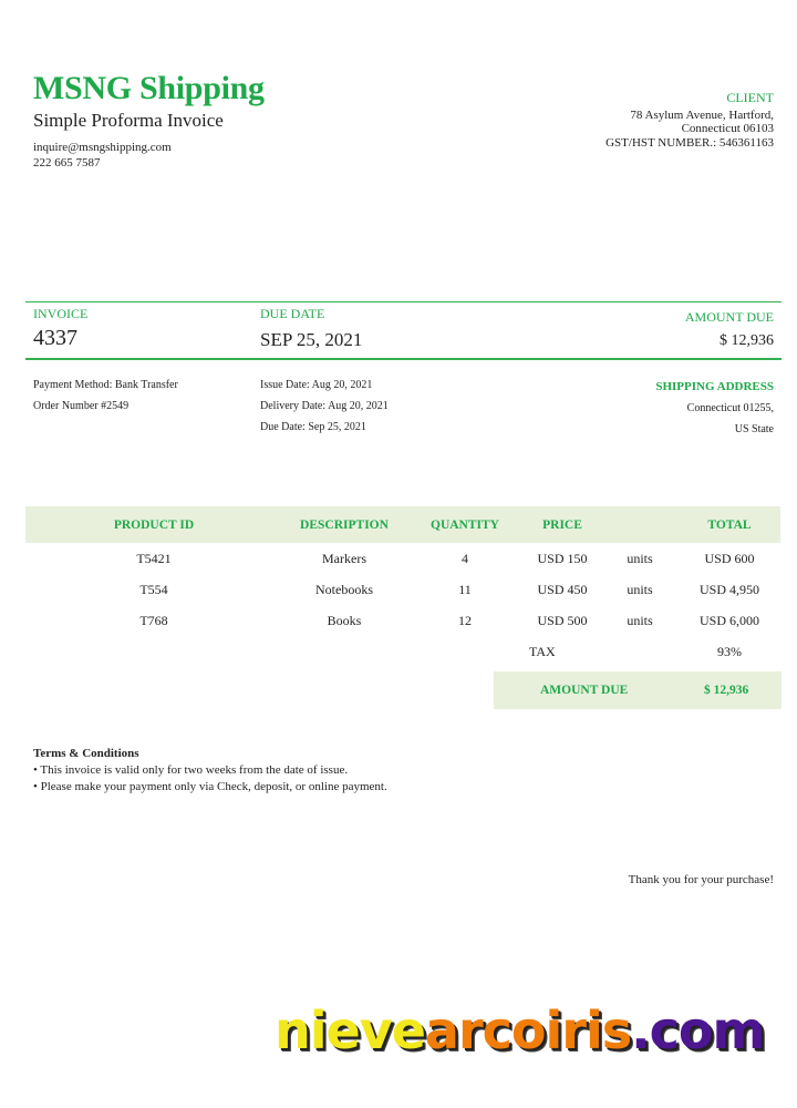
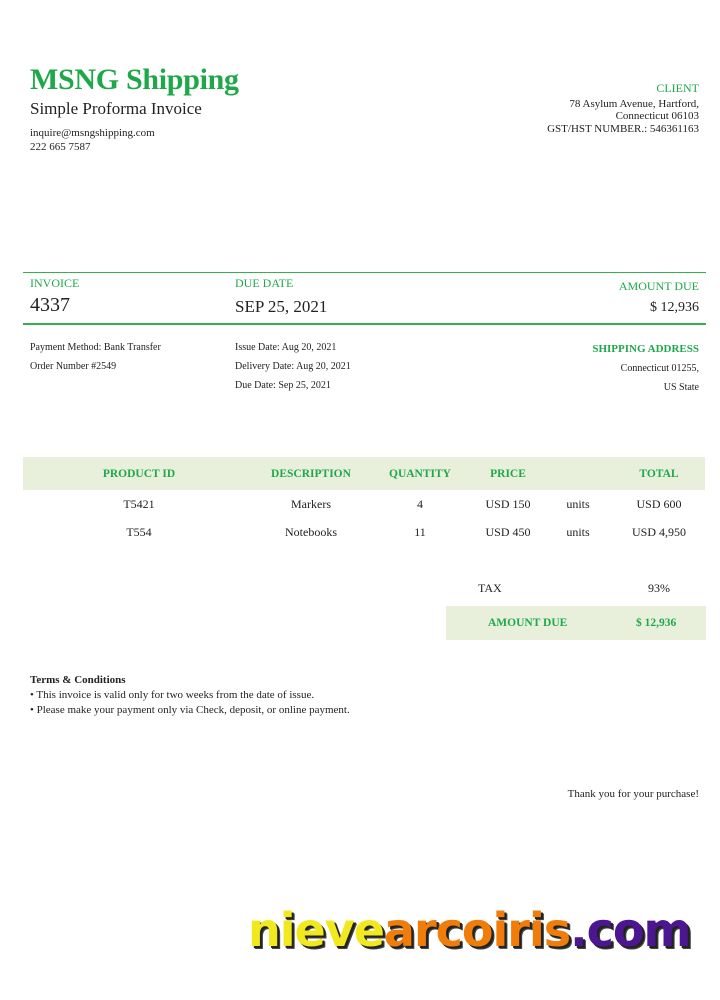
  MSNG Shipping
  Simple Proforma Invoice
  inquire@msngshipping.com
  222 665 7587
  CLIENT
  78 Asylum Avenue, Hartford,
  Connecticut 06103
  GST/HST NUMBER.: 546361163
  INVOICE
  4337
  DUE DATE
  SEP 25, 2021
  AMOUNT DUE
  $ 12,936
  Payment Method: Bank Transfer
  Order Number #2549
  Issue Date: Aug 20, 2021
  Delivery Date: Aug 20, 2021
  Due Date: Sep 25, 2021
  SHIPPING ADDRESS
  Connecticut 01255,
  US State
  PRODUCT ID	DESCRIPTION	QUANTITY	PRICE		TOTAL
  T5421	Markers	4	USD 150	units	USD 600
  T554	Notebooks	11	USD 450	units	USD 4,950
- T768	Books	12	USD 500	units	USD 6,000
  TAX
  93%
  AMOUNT DUE
  $ 12,936
  Terms & Conditions
  • This invoice is valid only for two weeks from the date of issue.
  • Please make your payment only via Check, deposit, or online payment.
  Thank you for your purchase!
  nievearcoiris.com
